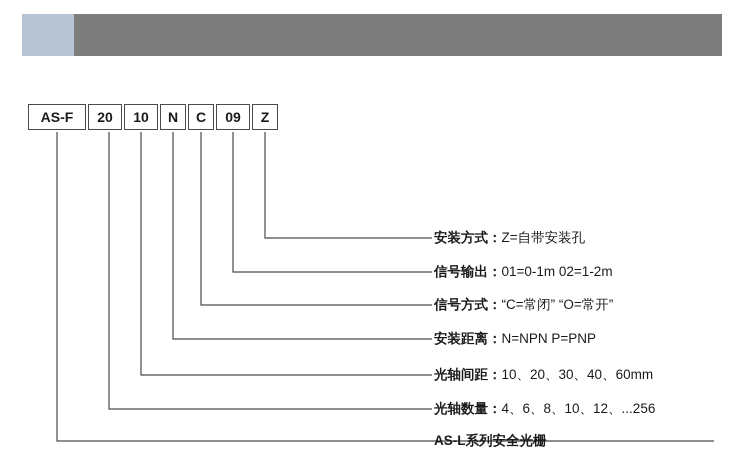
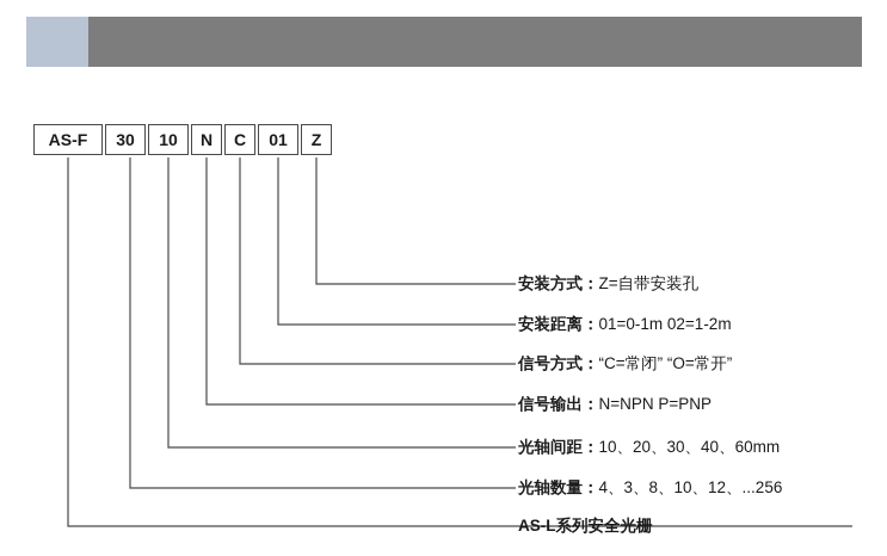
  AS-F
- 20
+ 30
  10
  N
  C
- 09
+ 01
  Z
  安装方式：Z=自带安装孔
- 信号输出：01=0-1m 02=1-2m
+ 安装距离：01=0-1m 02=1-2m
  信号方式：“C=常闭” “O=常开”
- 安装距离：N=NPN P=PNP
+ 信号输出：N=NPN P=PNP
  光轴间距：10、20、30、40、60mm
- 光轴数量：4、6、8、10、12、...256
+ 光轴数量：4、3、8、10、12、...256
  AS-L系列安全光栅
